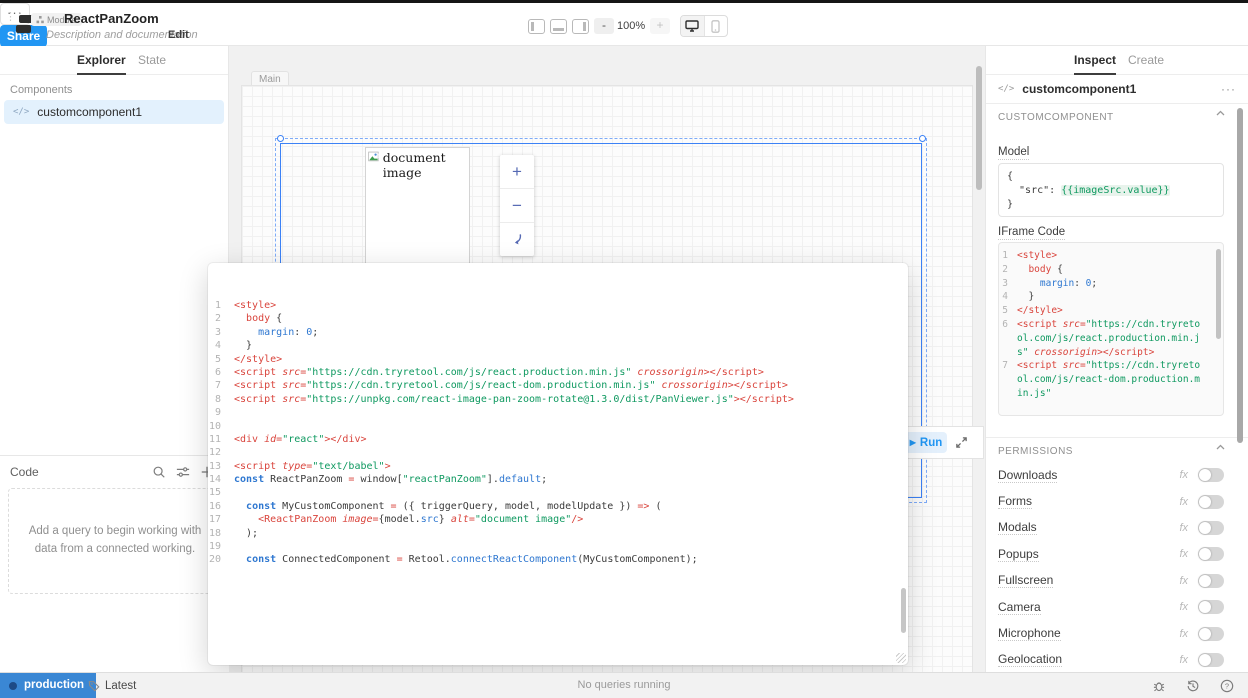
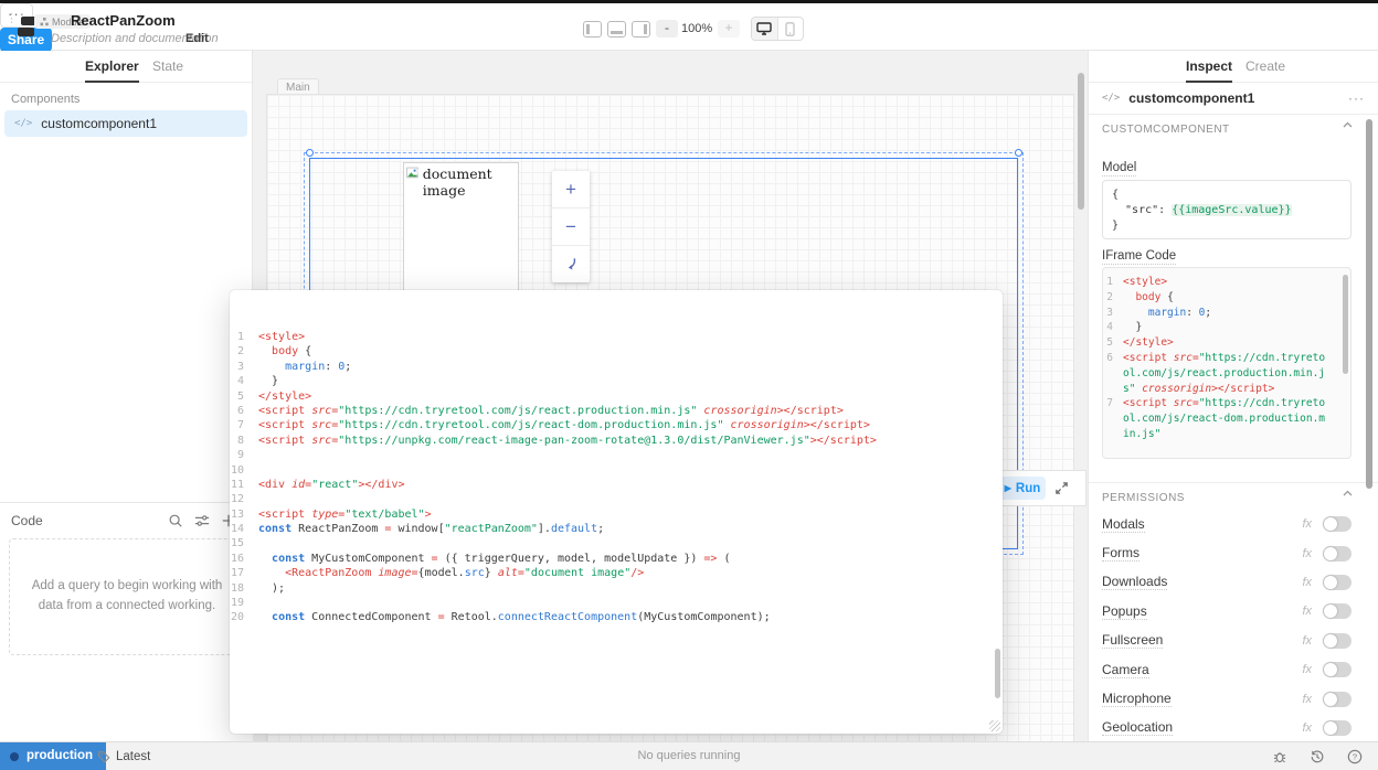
  Module
  ReactPanZoom
  Description and documentation
  Edit
  -
  100%
  +
  ···
  Share
  Explorer
  State
  Components
  </>
  customcomponent1
  Code
  Add a query to begin working with data from a connected working.
  Main
  document image
  +
  −
  ▶
  Run
  1
  <style>
  2
  body {
  3
  margin: 0;
  4
  }
  5
  </style>
  6
  <script src="https://cdn.tryretool.com/js/react.production.min.js" crossorigin></script>
  7
  <script src="https://cdn.tryretool.com/js/react-dom.production.min.js" crossorigin></script>
  8
  <script src="https://unpkg.com/react-image-pan-zoom-rotate@1.3.0/dist/PanViewer.js"></script>
  9
  10
  11
  <div id="react"></div>
  12
  13
  <script type="text/babel">
  14
  const ReactPanZoom = window["reactPanZoom"].default;
  15
  16
  const MyCustomComponent = ({ triggerQuery, model, modelUpdate }) => (
  17
  <ReactPanZoom image={model.src} alt="document image"/>
  18
  );
  19
  20
  const ConnectedComponent = Retool.connectReactComponent(MyCustomComponent);
  Inspect
  Create
  </>
  customcomponent1
  ···
  CUSTOMCOMPONENT
  Model
  {
  "src": {{imageSrc.value}}
  }
  IFrame Code
  1
  <style>
  2
  body {
  3
  margin: 0;
  4
  }
  5
  </style>
  6
  <script src="https://cdn.tryretool.com/js/react.production.min.js" crossorigin></script>
  7
  <script src="https://cdn.tryretool.com/js/react-dom.production.min.js"
  PERMISSIONS
- Downloads
+ Modals
  fx
  Forms
  fx
- Modals
+ Downloads
  fx
  Popups
  fx
  Fullscreen
  fx
  Camera
  fx
  Microphone
  fx
  Geolocation
  fx
  production
  Latest
  No queries running
  ?
